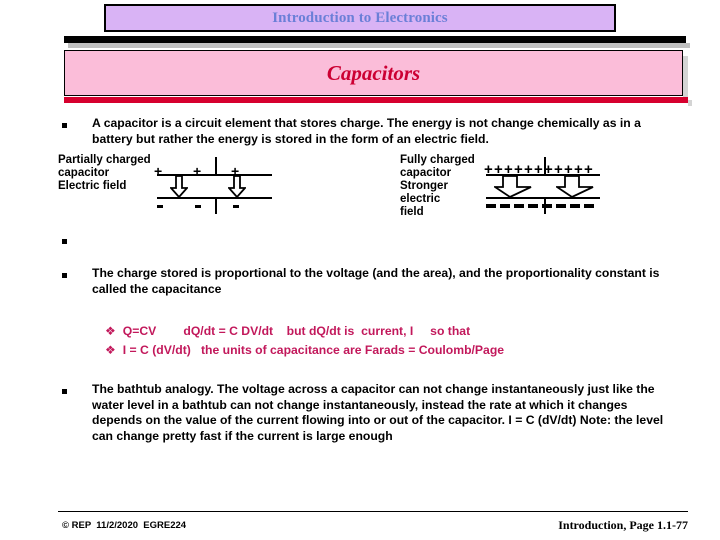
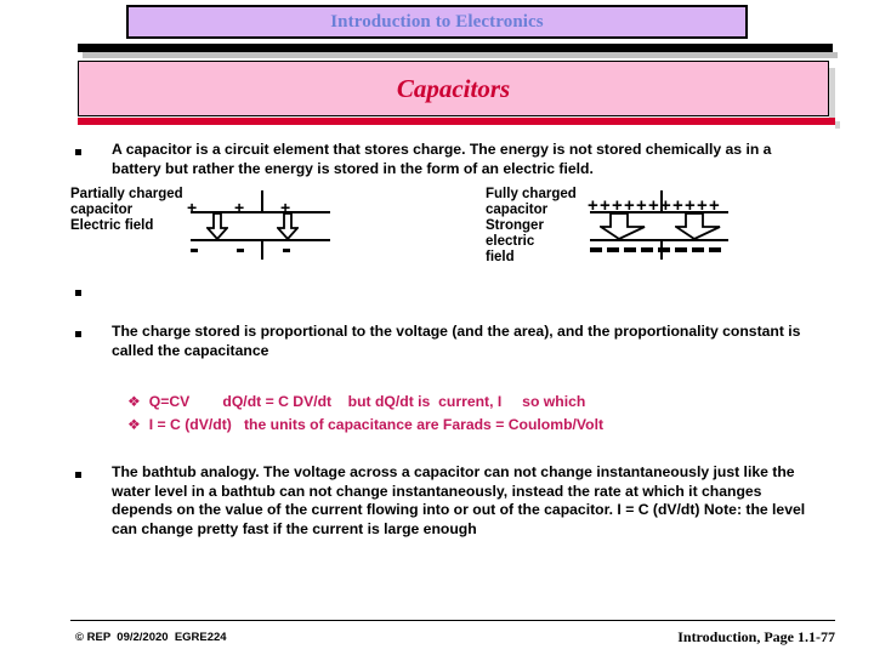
  Introduction to Electronics
  Capacitors
- A capacitor is a circuit element that stores charge. The energy is not change chemically as in a battery but rather the energy is stored in the form of an electric field.
+ A capacitor is a circuit element that stores charge. The energy is not stored chemically as in a battery but rather the energy is stored in the form of an electric field.
  Partially charged
  capacitor
  Electric field
  +
  +
  +
  Fully charged
  capacitor
  Stronger
  electric
  field
  +
  +
  +
  +
  +
  +
  +
  +
  +
  +
  +
  The charge stored is proportional to the voltage (and the area), and the proportionality constant is called the capacitance
  ❖
- Q=CV dQ/dt = C DV/dt but dQ/dt is current, I so that
+ Q=CV dQ/dt = C DV/dt but dQ/dt is current, I so which
  ❖
- I = C (dV/dt) the units of capacitance are Farads = Coulomb/Page
+ I = C (dV/dt) the units of capacitance are Farads = Coulomb/Volt
  The bathtub analogy. The voltage across a capacitor can not change instantaneously just like the water level in a bathtub can not change instantaneously, instead the rate at which it changes depends on the value of the current flowing into or out of the capacitor. I = C (dV/dt) Note: the level can change pretty fast if the current is large enough
- © REP 11/2/2020 EGRE224
+ © REP 09/2/2020 EGRE224
  Introduction, Page 1.1-77
